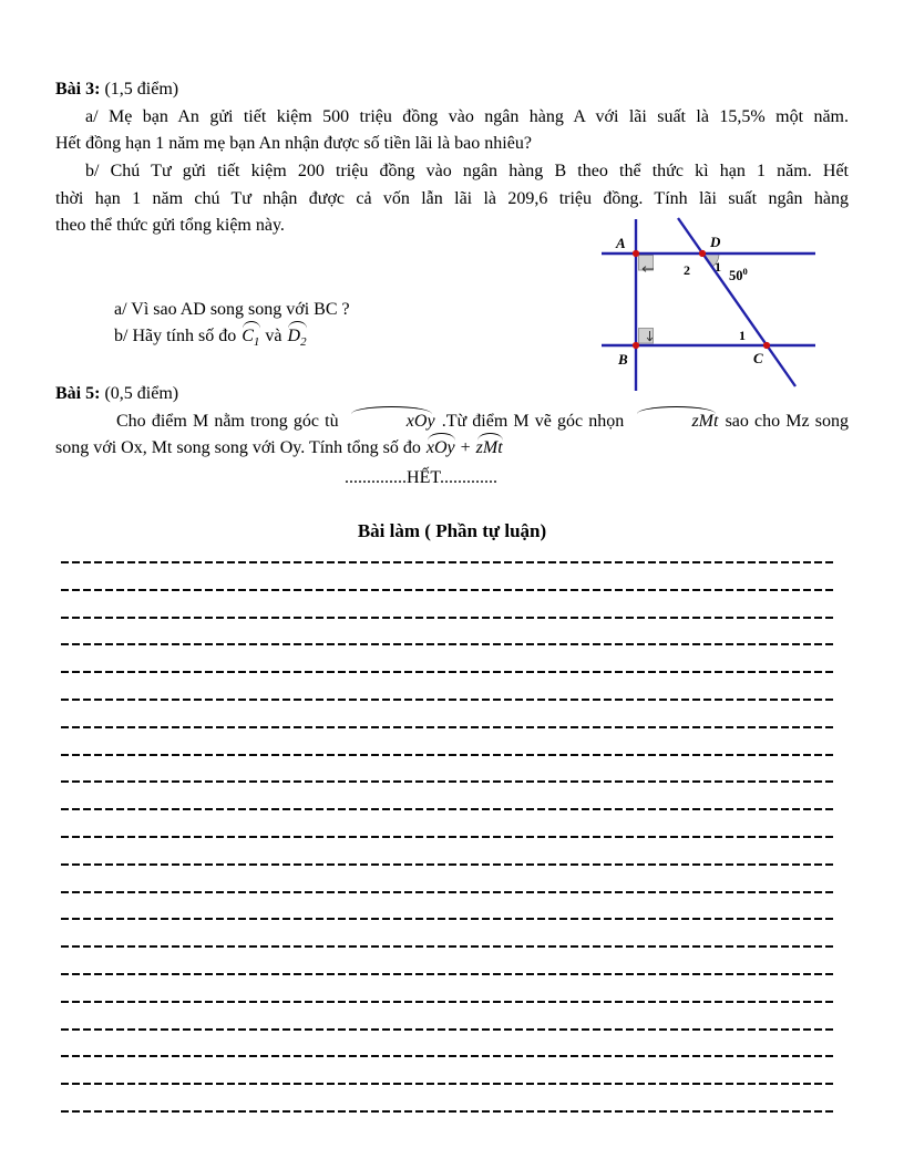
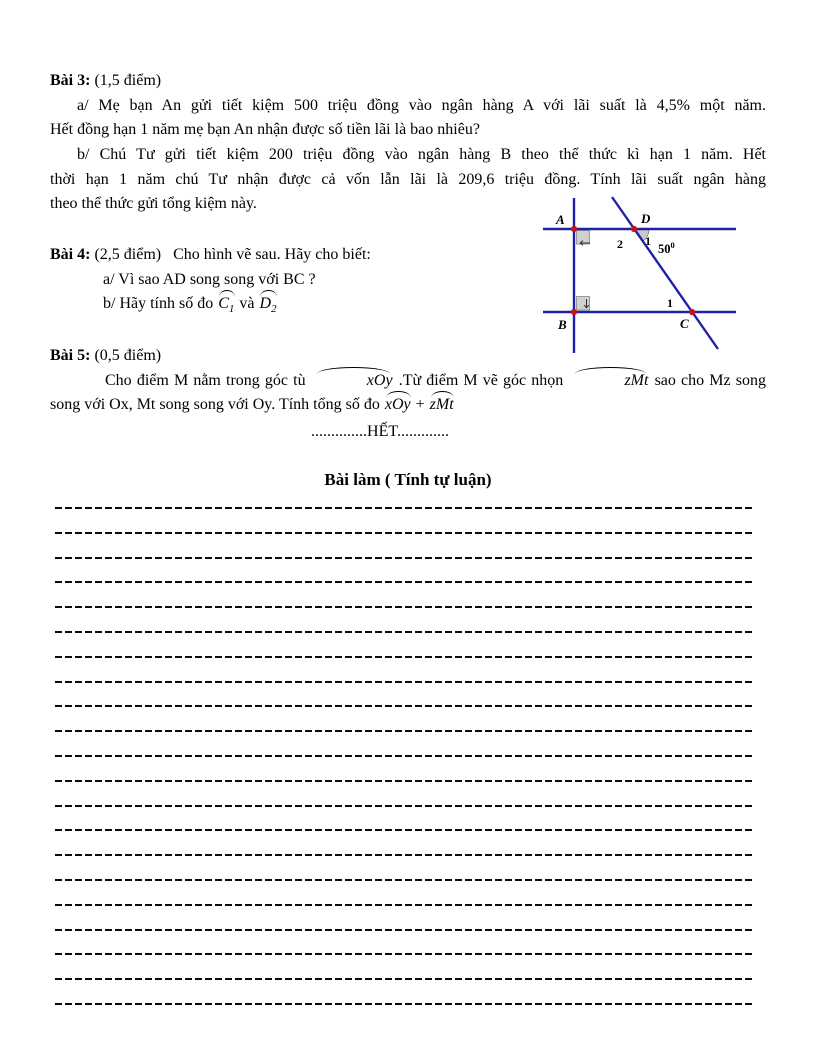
  Bài 3: (1,5 điểm)
- a/ Mẹ bạn An gửi tiết kiệm 500 triệu đồng vào ngân hàng A với lãi suất là 15,5% một năm.
+ a/ Mẹ bạn An gửi tiết kiệm 500 triệu đồng vào ngân hàng A với lãi suất là 4,5% một năm.
  Hết đồng hạn 1 năm mẹ bạn An nhận được số tiền lãi là bao nhiêu?
  b/ Chú Tư gửi tiết kiệm 200 triệu đồng vào ngân hàng B theo thể thức kì hạn 1 năm. Hết
  thời hạn 1 năm chú Tư nhận được cả vốn lẫn lãi là 209,6 triệu đồng. Tính lãi suất ngân hàng
  theo thể thức gửi tổng kiệm này.
+ Bài 4: (2,5 điểm) Cho hình vẽ sau. Hãy cho biết:
  a/ Vì sao AD song song với BC ?
  b/ Hãy tính số đo C1 và D2
  Bài 5: (0,5 điểm)
  Cho điểm M nằm trong góc tù xOy .Từ điểm M vẽ góc nhọn zMt sao cho Mz song
  song với Ox, Mt song song với Oy. Tính tổng số đo xOy + zMt
  ..............HẾT.............
- Bài làm ( Phần tự luận)
+ Bài làm ( Tính tự luận)
  A
  D
  B
  C
  2
  1
  1
  500
